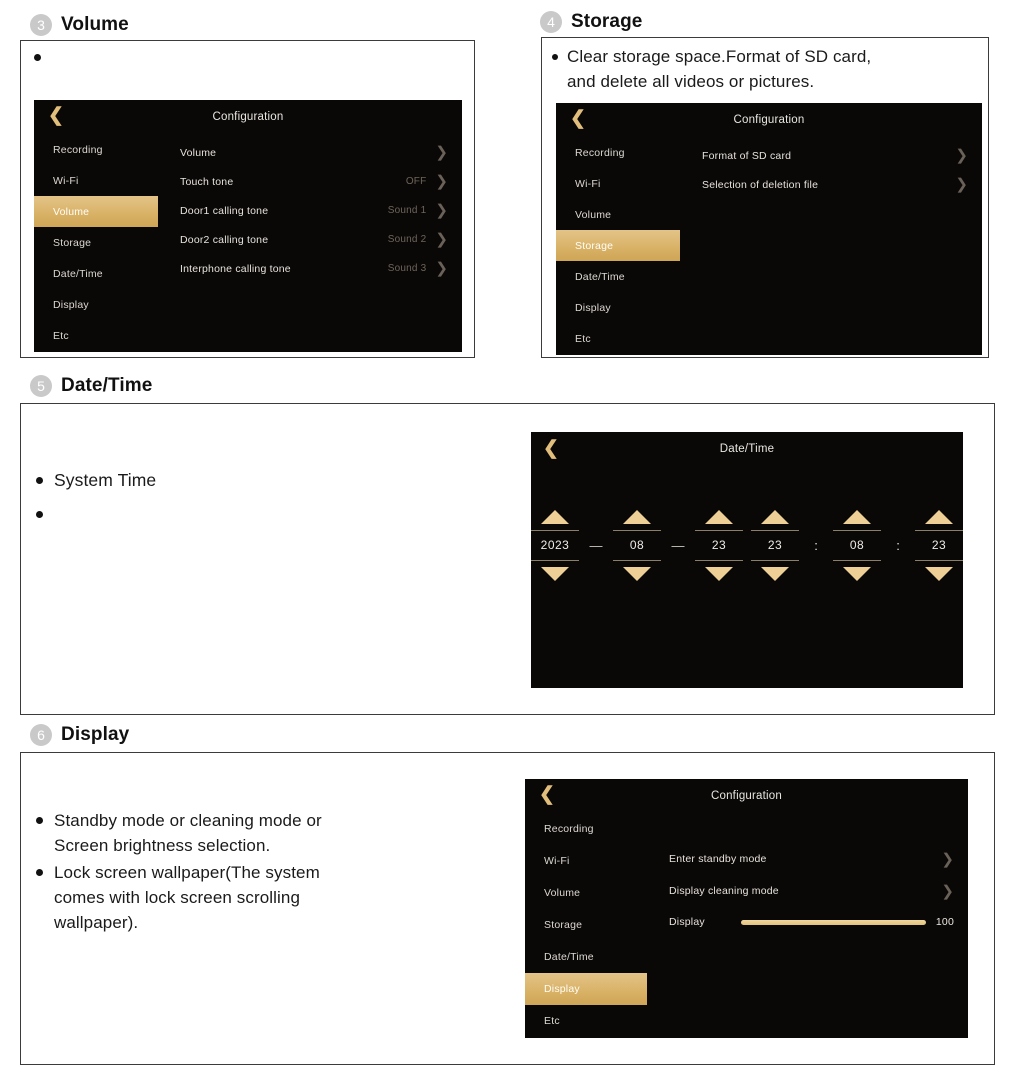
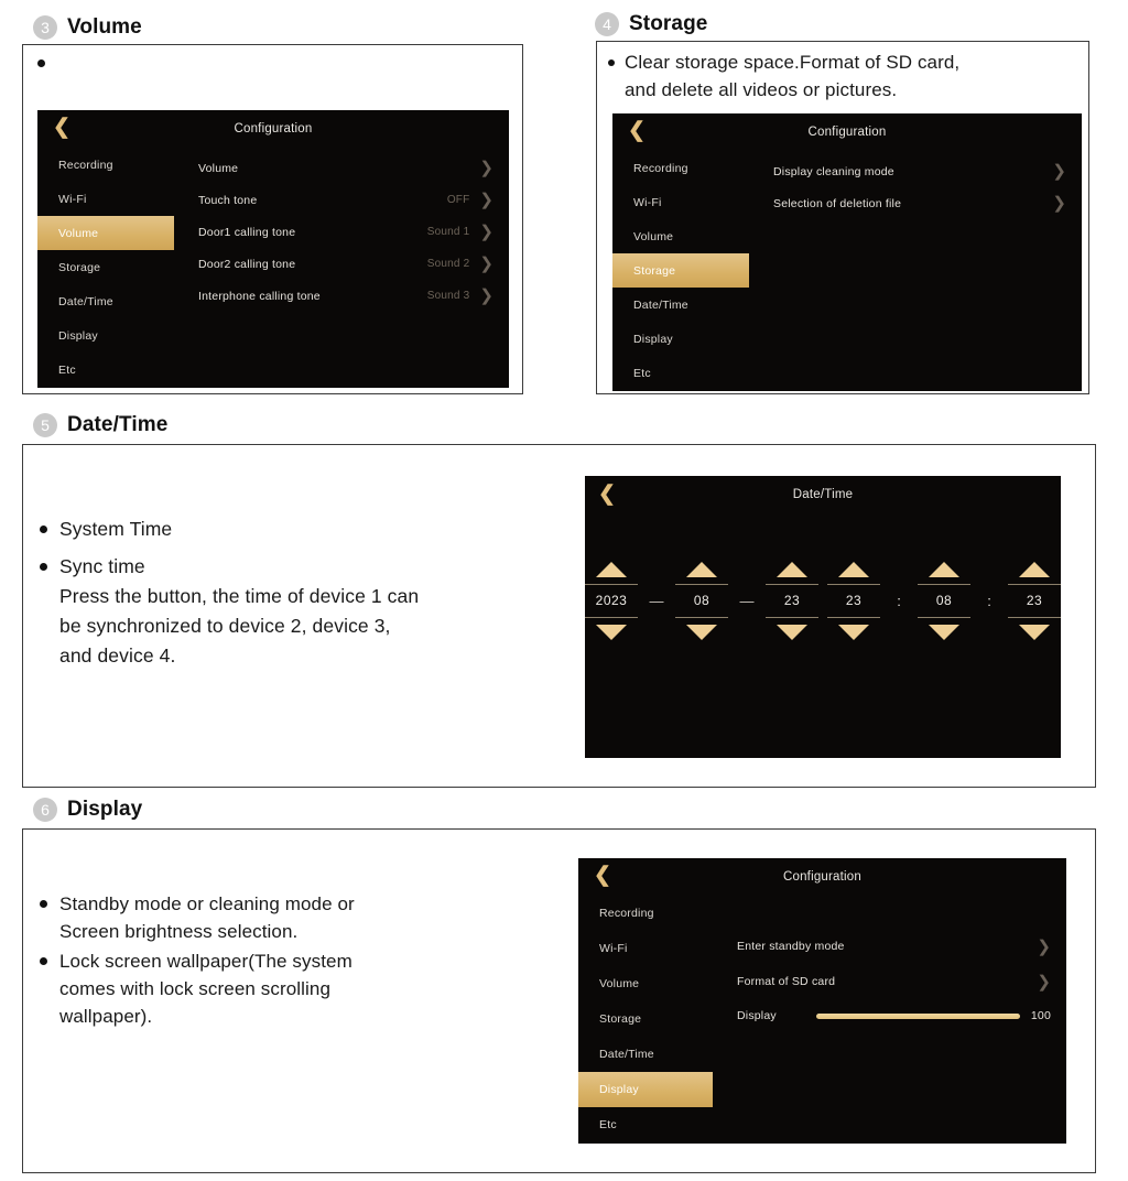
  3
  Volume
  ❮
  Configuration
  Recording
  Wi-Fi
  Volume
  Storage
  Date/Time
  Display
  Etc
  Volume
  ❯
  Touch tone
  OFF
  ❯
  Door1 calling tone
  Sound 1
  ❯
  Door2 calling tone
  Sound 2
  ❯
  Interphone calling tone
  Sound 3
  ❯
  4
  Storage
  Clear storage space.Format of SD card,
  and delete all videos or pictures.
  ❮
  Configuration
  Recording
  Wi-Fi
  Volume
  Storage
  Date/Time
  Display
  Etc
- Format of SD card
+ Display cleaning mode
  ❯
  Selection of deletion file
  ❯
  5
  Date/Time
  System Time
+ Sync time
+ Press the button, the time of device 1 can
+ be synchronized to device 2, device 3,
+ and device 4.
  ❮
  Date/Time
  2023
  —
  08
  —
  23
  23
  :
  08
  :
  23
  6
  Display
  Standby mode or cleaning mode or
  Screen brightness selection.
  Lock screen wallpaper(The system
  comes with lock screen scrolling
  wallpaper).
  ❮
  Configuration
  Recording
  Wi-Fi
  Volume
  Storage
  Date/Time
  Display
  Etc
  Enter standby mode
  ❯
- Display cleaning mode
+ Format of SD card
  ❯
  Display
  100
